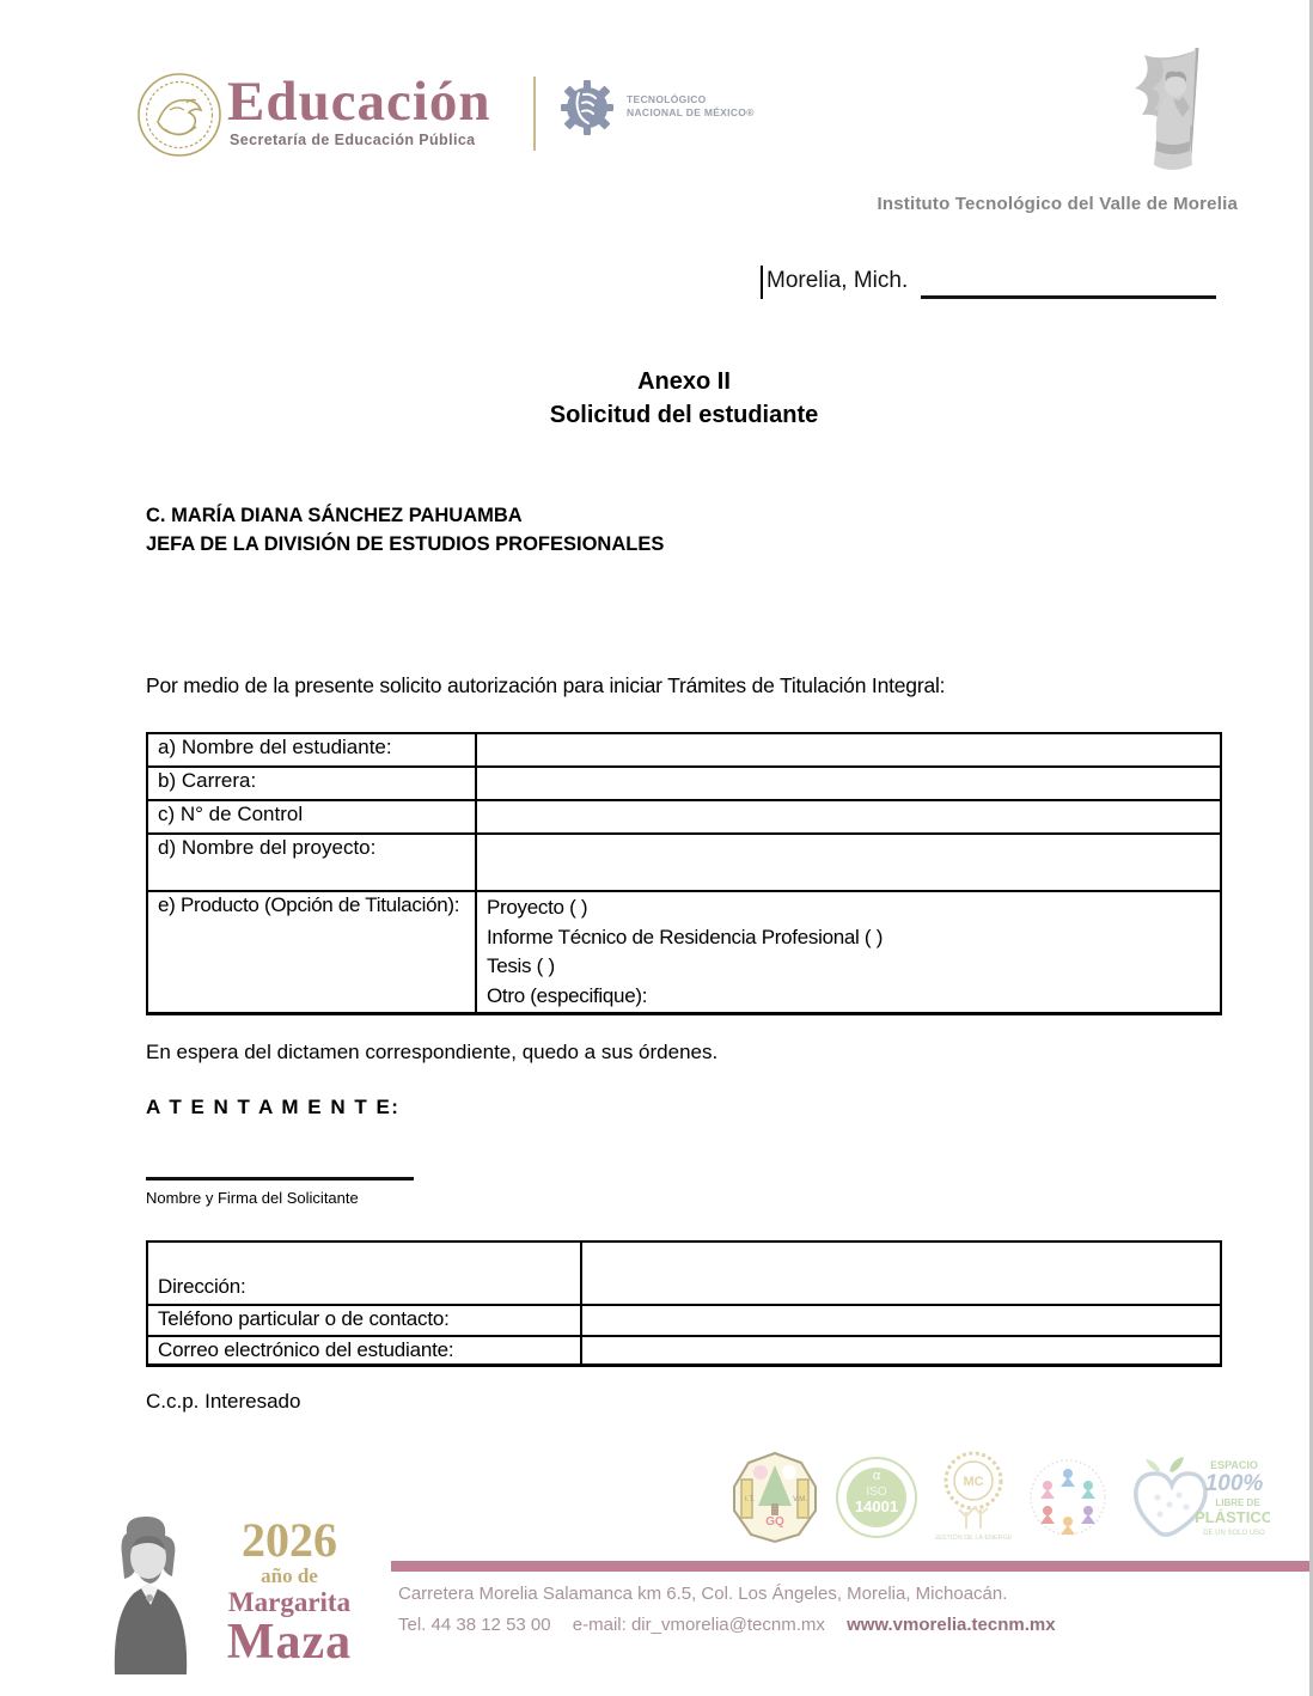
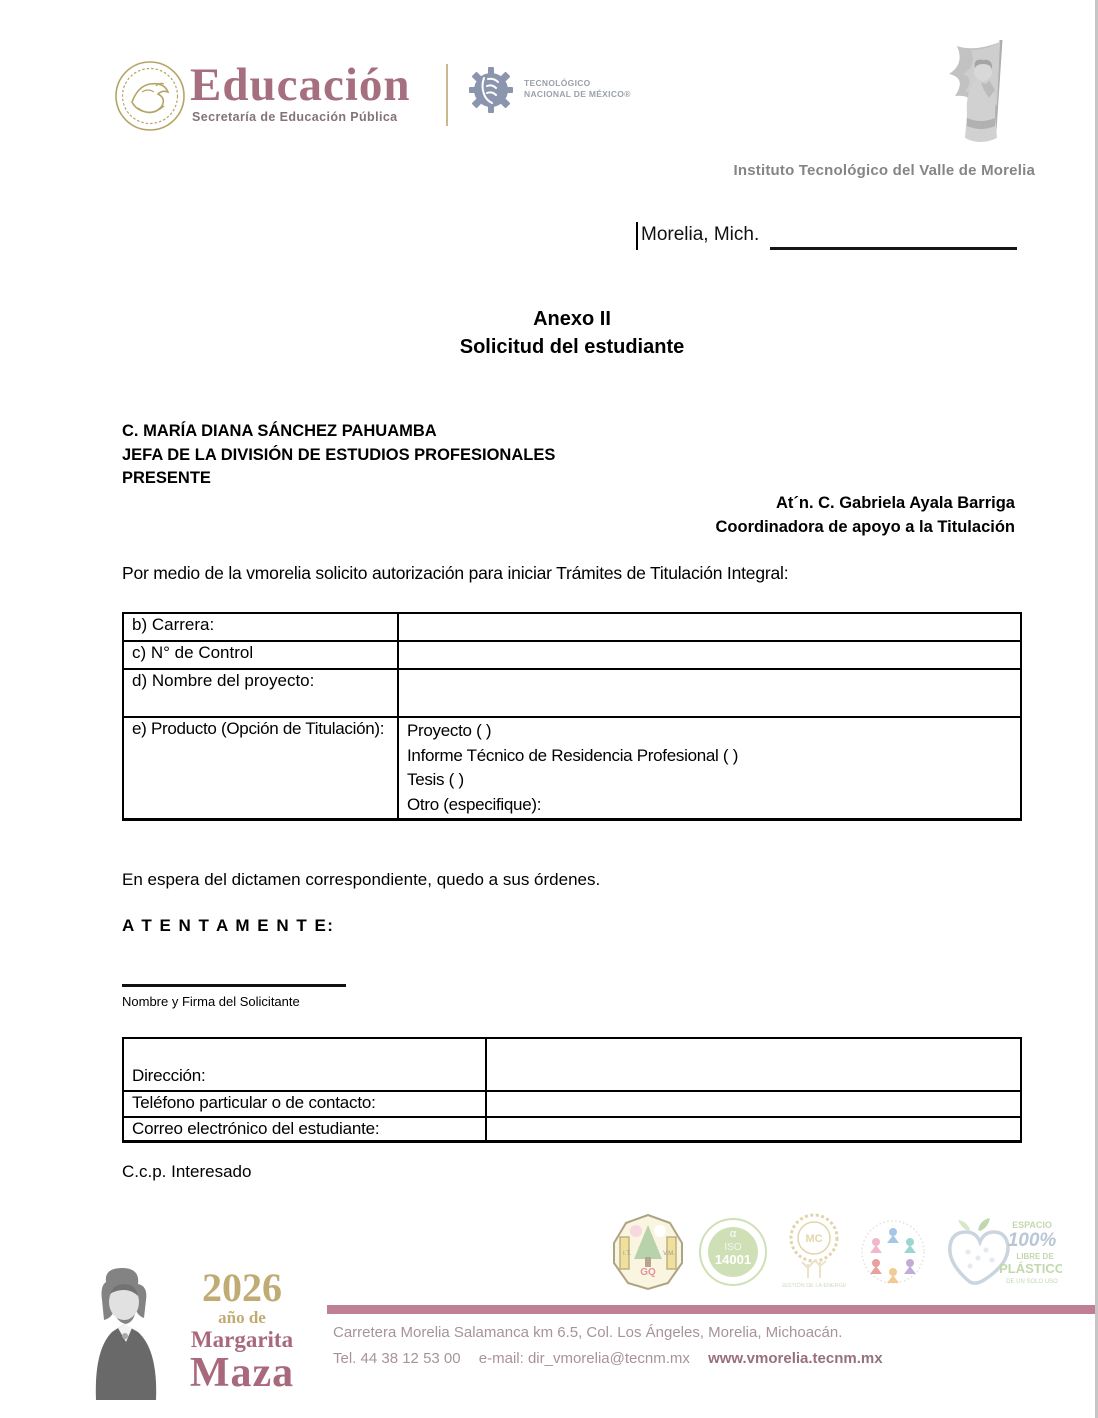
  Educación
  Secretaría de Educación Pública
  TECNOLÓGICO
  NACIONAL DE MÉXICO®
  Instituto Tecnológico del Valle de Morelia
  Morelia, Mich.
  Anexo II
  Solicitud del estudiante
  C. MARÍA DIANA SÁNCHEZ PAHUAMBA
  JEFA DE LA DIVISIÓN DE ESTUDIOS PROFESIONALES
+ PRESENTE
+ At´n. C. Gabriela Ayala Barriga
+ Coordinadora de apoyo a la Titulación
- Por medio de la presente solicito autorización para iniciar Trámites de Titulación Integral:
+ Por medio de la vmorelia solicito autorización para iniciar Trámites de Titulación Integral:
- a) Nombre del estudiante:
  b) Carrera:
  c) N° de Control
  d) Nombre del proyecto:
  e) Producto (Opción de Titulación):	Proyecto ( ) Informe Técnico de Residencia Profesional ( ) Tesis ( ) Otro (especifique):
  En espera del dictamen correspondiente, quedo a sus órdenes.
  A T E N T A M E N T E:
  Nombre y Firma del Solicitante
  Dirección:
  Teléfono particular o de contacto:
  Correo electrónico del estudiante:
  C.c.p. Interesado
  GQ
  α
  ISO
  14001
  MC
  ESPACIO
  100%
  LIBRE DE
  PLÁSTICO
  2026
  año de
  Margarita
  Maza
  Carretera Morelia Salamanca km 6.5, Col. Los Ángeles, Morelia, Michoacán.
  Tel. 44 38 12 53 00 e-mail: dir_vmorelia@tecnm.mx www.vmorelia.tecnm.mx
